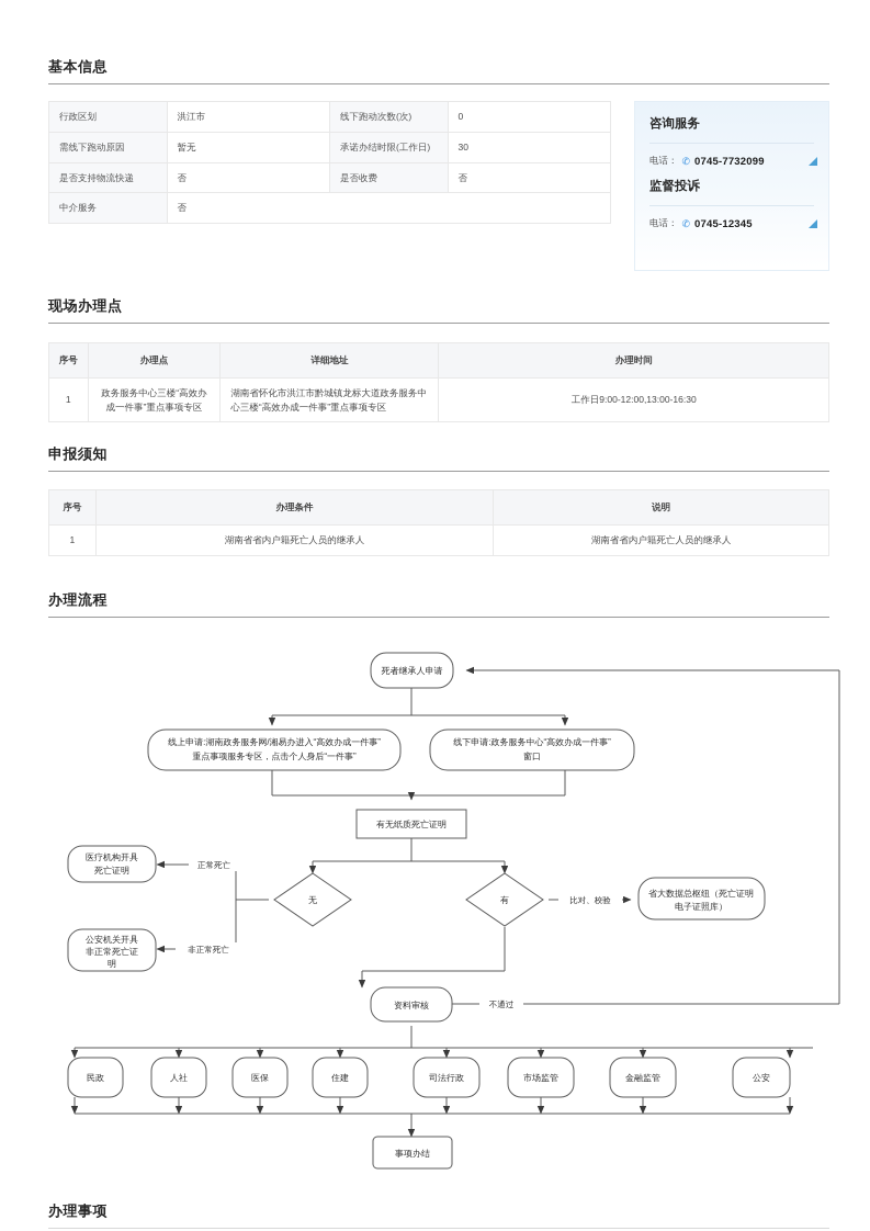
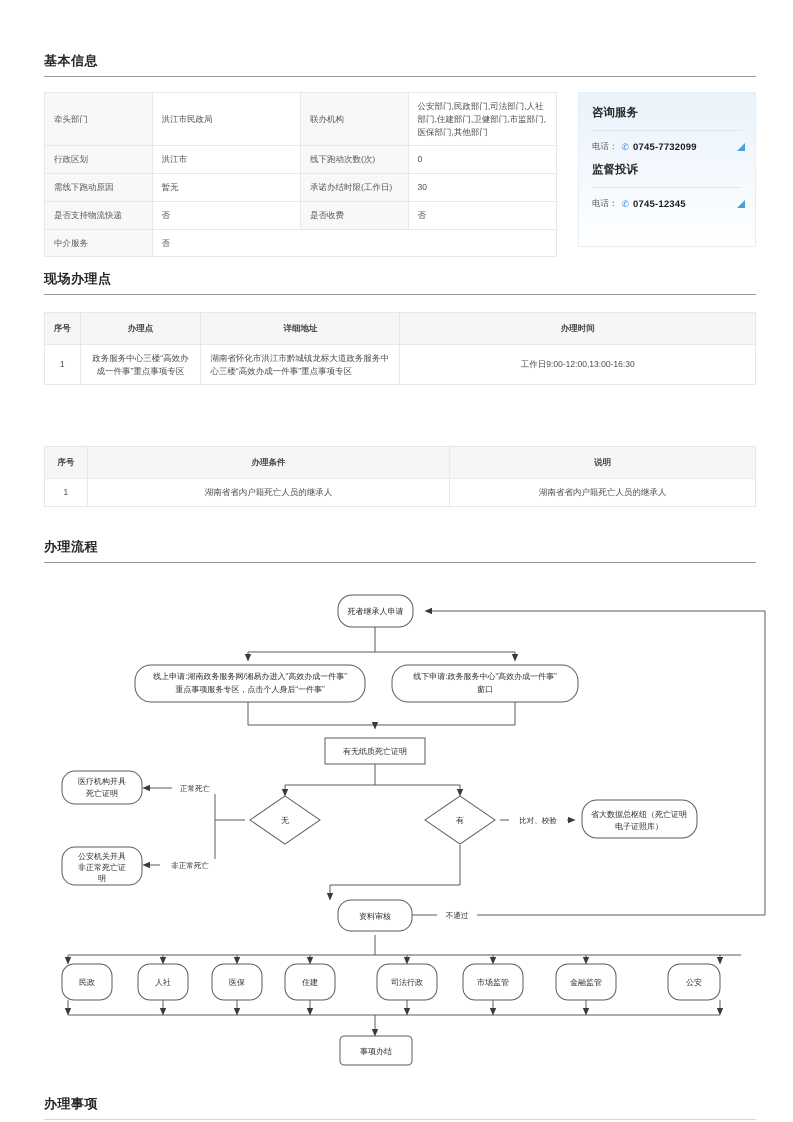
  基本信息
+ 牵头部门	洪江市民政局	联办机构	公安部门,民政部门,司法部门,人社部门,住建部门,卫健部门,市监部门,医保部门,其他部门
  行政区划	洪江市	线下跑动次数(次)	0
  需线下跑动原因	暂无	承诺办结时限(工作日)	30
  是否支持物流快递	否	是否收费	否
  中介服务	否
  咨询服务
  电话：
  ✆
  0745-7732099
  监督投诉
  电话：
  ✆
  0745-12345
  现场办理点
  序号	办理点	详细地址	办理时间
  1	政务服务中心三楼“高效办成一件事”重点事项专区	湖南省怀化市洪江市黔城镇龙标大道政务服务中心三楼“高效办成一件事”重点事项专区	工作日9:00-12:00,13:00-16:30
- 申报须知
  序号	办理条件	说明
  1	湖南省省内户籍死亡人员的继承人	湖南省省内户籍死亡人员的继承人
  办理流程
  死者继承人申请
  线上申请:湖南政务服务网/湘易办进入“高效办成一件事”
  重点事项服务专区，点击个人身后“一件事”
  线下申请:政务服务中心“高效办成一件事”
  窗口
  有无纸质死亡证明
  无
  有
  医疗机构开具
  死亡证明
  公安机关开具
  非正常死亡证
  明
  省大数据总枢纽（死亡证明
  电子证照库）
  资料审核
  正常死亡
  非正常死亡
  比对、校验
  不通过
  民政
  人社
  医保
  住建
  司法行政
  市场监管
  金融监管
  公安
  事项办结
  办理事项
